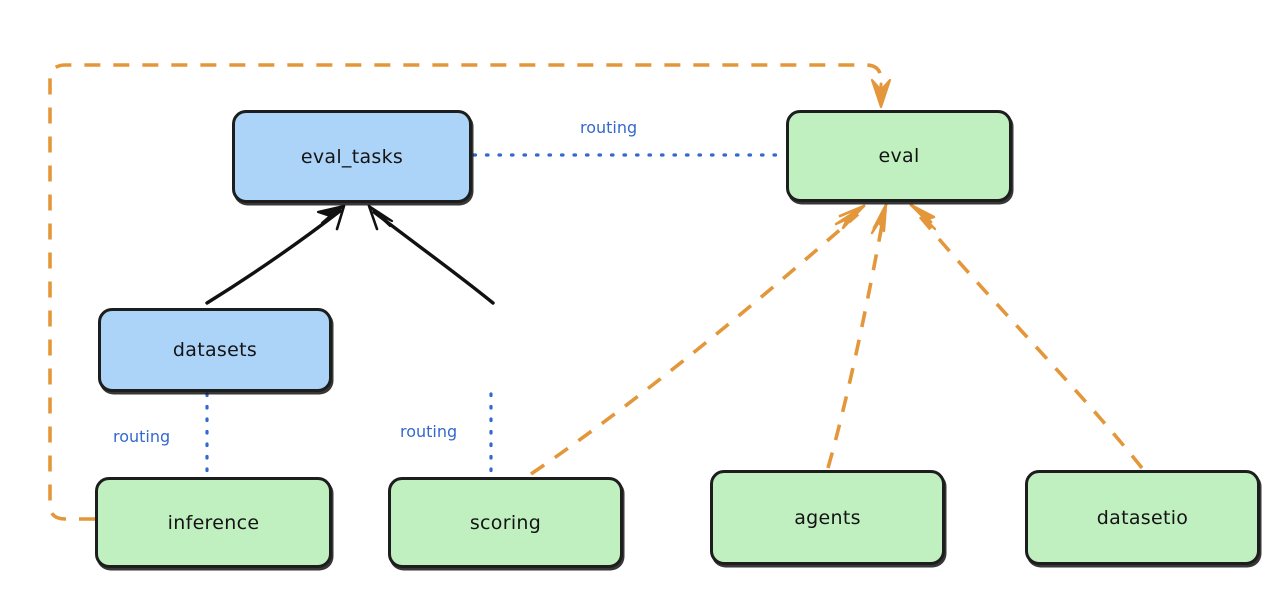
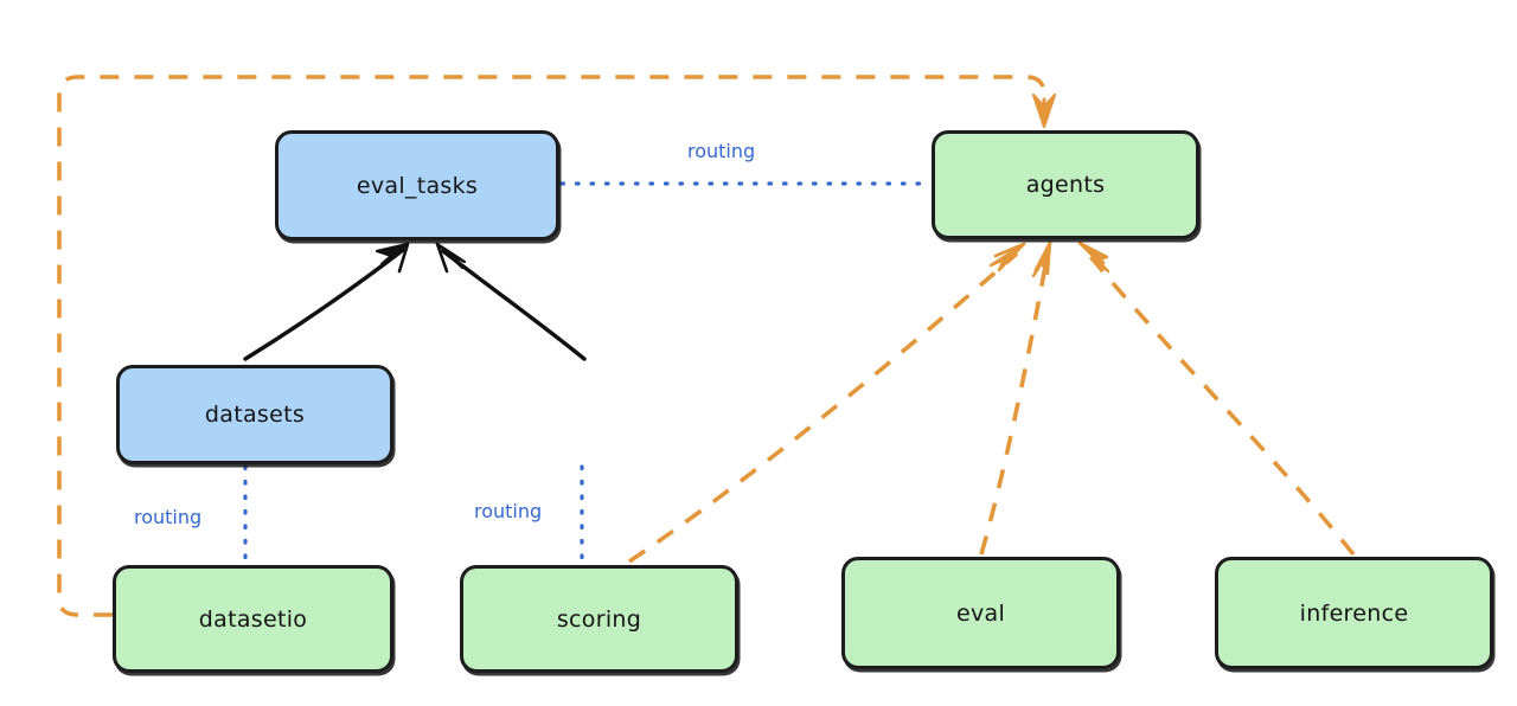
  eval_tasks
- eval
+ agents
  datasets
- inference
+ datasetio
  scoring
- agents
+ eval
- datasetio
+ inference
  routing
  routing
  routing
